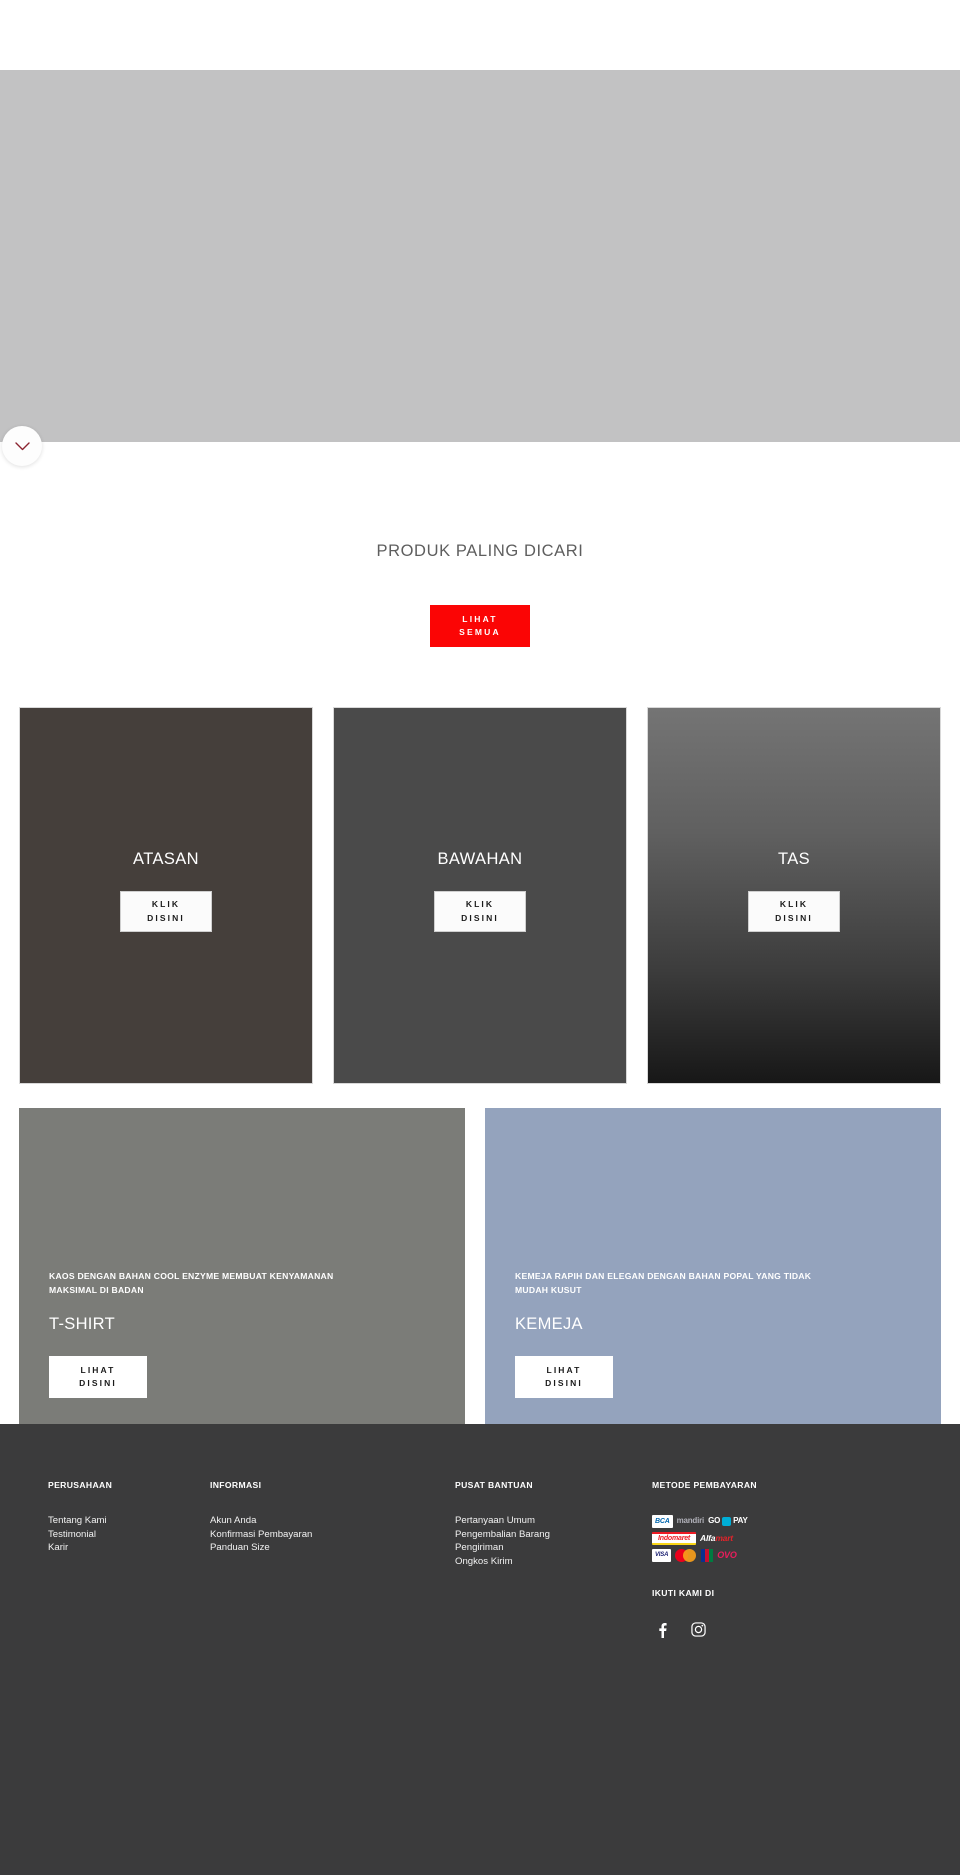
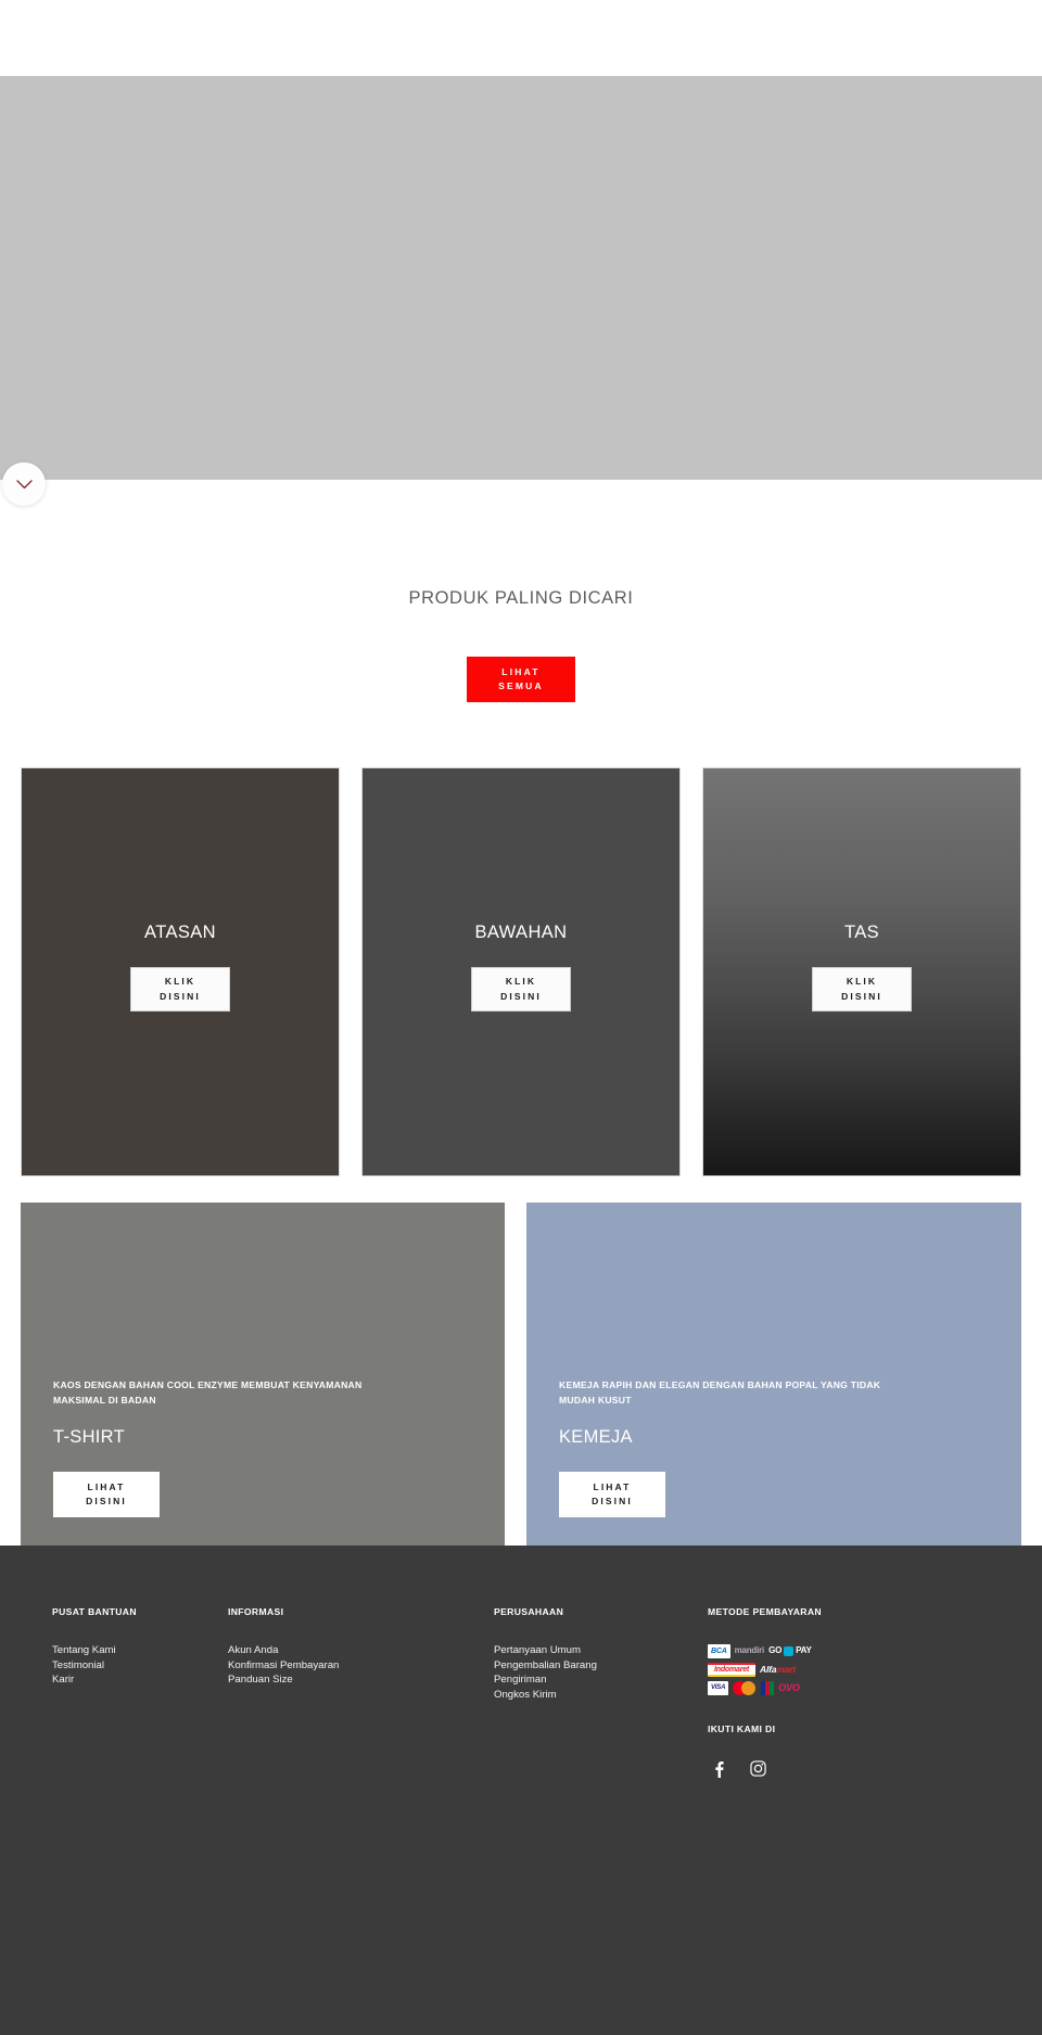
  PRODUK PALING DICARI
  LIHAT
  SEMUA
  ATASAN
  KLIK
  DISINI
  BAWAHAN
  KLIK
  DISINI
  TAS
  KLIK
  DISINI
  KAOS DENGAN BAHAN COOL ENZYME MEMBUAT KENYAMANAN MAKSIMAL DI BADAN
  T-SHIRT
  LIHAT
  DISINI
  KEMEJA RAPIH DAN ELEGAN DENGAN BAHAN POPAL YANG TIDAK MUDAH KUSUT
  KEMEJA
  LIHAT
  DISINI
- PERUSAHAAN
+ PUSAT BANTUAN
  Tentang Kami
  Testimonial
  Karir
  INFORMASI
  Akun Anda
  Konfirmasi Pembayaran
  Panduan Size
- PUSAT BANTUAN
+ PERUSAHAAN
  Pertanyaan Umum
  Pengembalian Barang
  Pengiriman
  Ongkos Kirim
  METODE PEMBAYARAN
  mandiri
  GO PAY
  Alfa
  mart
  OVO
  IKUTI KAMI DI
